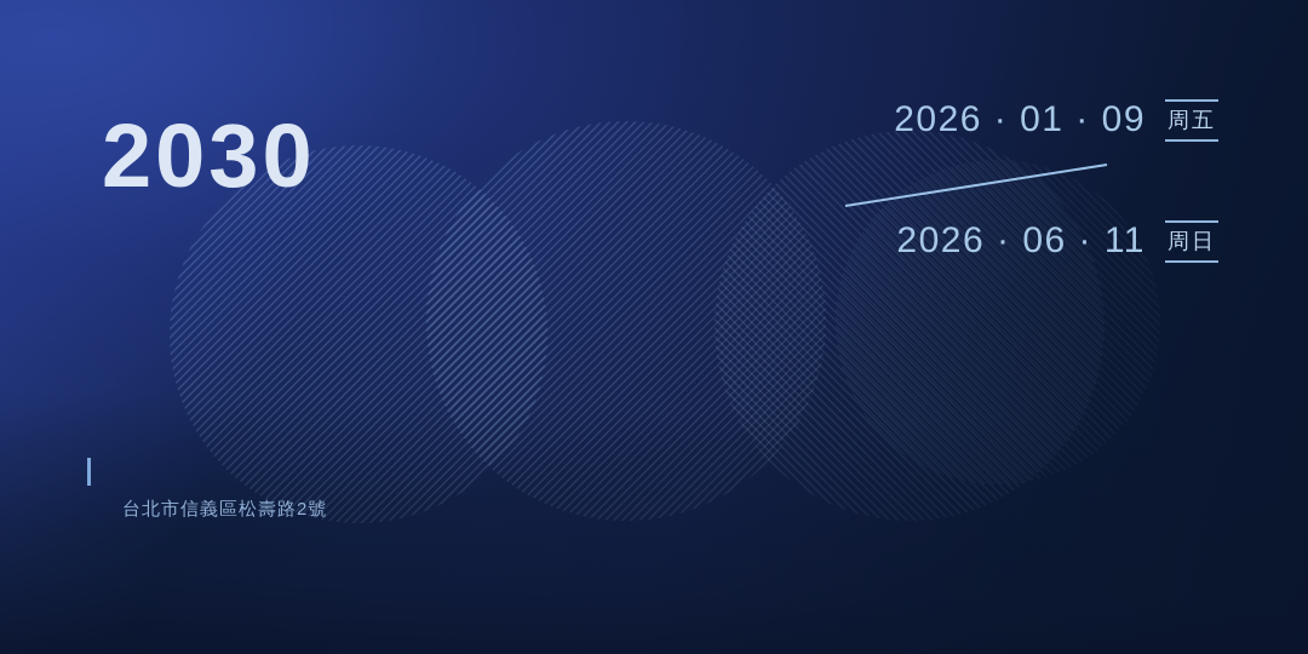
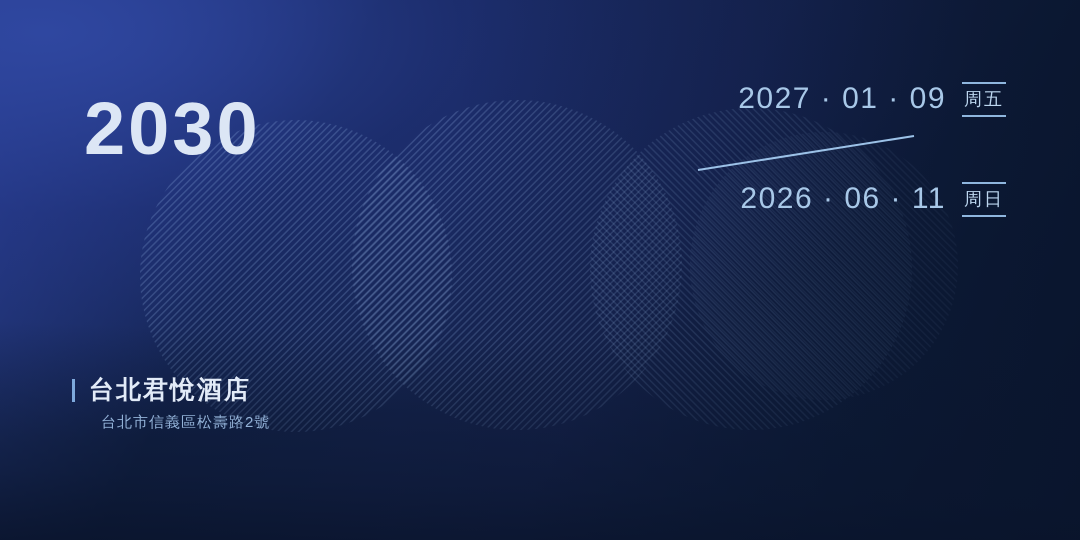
  2030
- 2026 · 01 · 09
+ 2027 · 01 · 09
  周五
  2026 · 06 · 11
  周日
+ 台北君悅酒店
  台北市信義區松壽路2號
